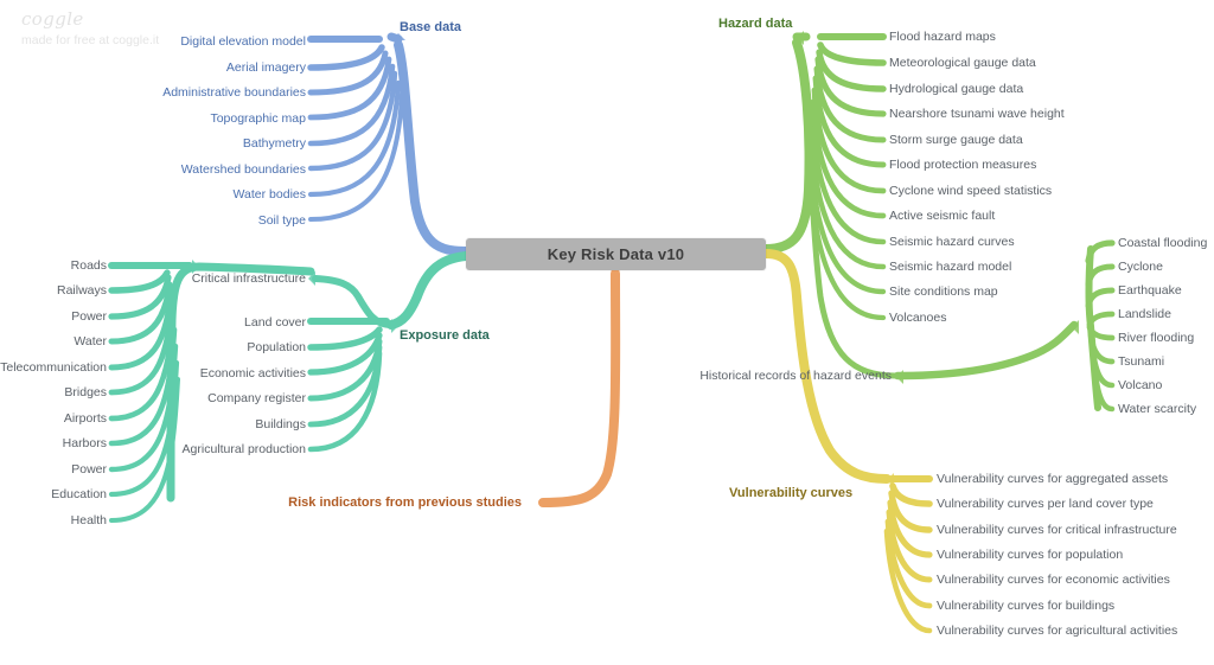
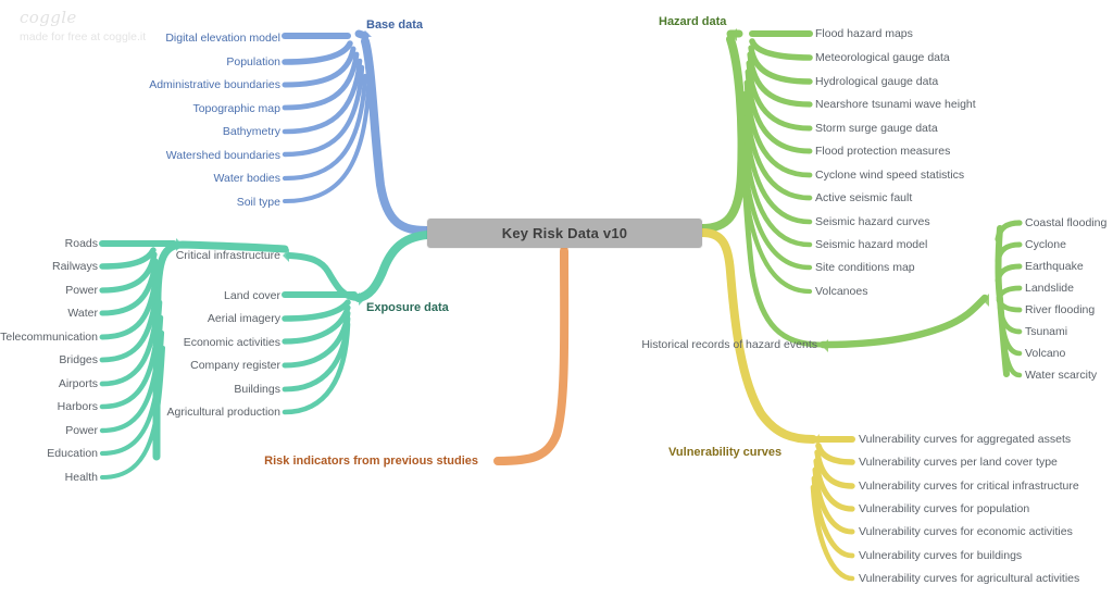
  coggle
  made for free at coggle.it
  Key Risk Data v10
  Base data
  Digital elevation model
- Aerial imagery
+ Population
  Administrative boundaries
  Topographic map
  Bathymetry
  Watershed boundaries
  Water bodies
  Soil type
  Exposure data
  Critical infrastructure
  Land cover
- Population
+ Aerial imagery
  Economic activities
  Company register
  Buildings
  Agricultural production
  Roads
  Railways
  Power
  Water
  Telecommunication
  Bridges
  Airports
  Harbors
  Power
  Education
  Health
  Risk indicators from previous studies
  Hazard data
  Flood hazard maps
  Meteorological gauge data
  Hydrological gauge data
  Nearshore tsunami wave height
  Storm surge gauge data
  Flood protection measures
  Cyclone wind speed statistics
  Active seismic fault
  Seismic hazard curves
  Seismic hazard model
  Site conditions map
  Volcanoes
  Historical records of hazard events
  Coastal flooding
  Cyclone
  Earthquake
  Landslide
  River flooding
  Tsunami
  Volcano
  Water scarcity
  Vulnerability curves
  Vulnerability curves for aggregated assets
  Vulnerability curves per land cover type
  Vulnerability curves for critical infrastructure
  Vulnerability curves for population
  Vulnerability curves for economic activities
  Vulnerability curves for buildings
  Vulnerability curves for agricultural activities
